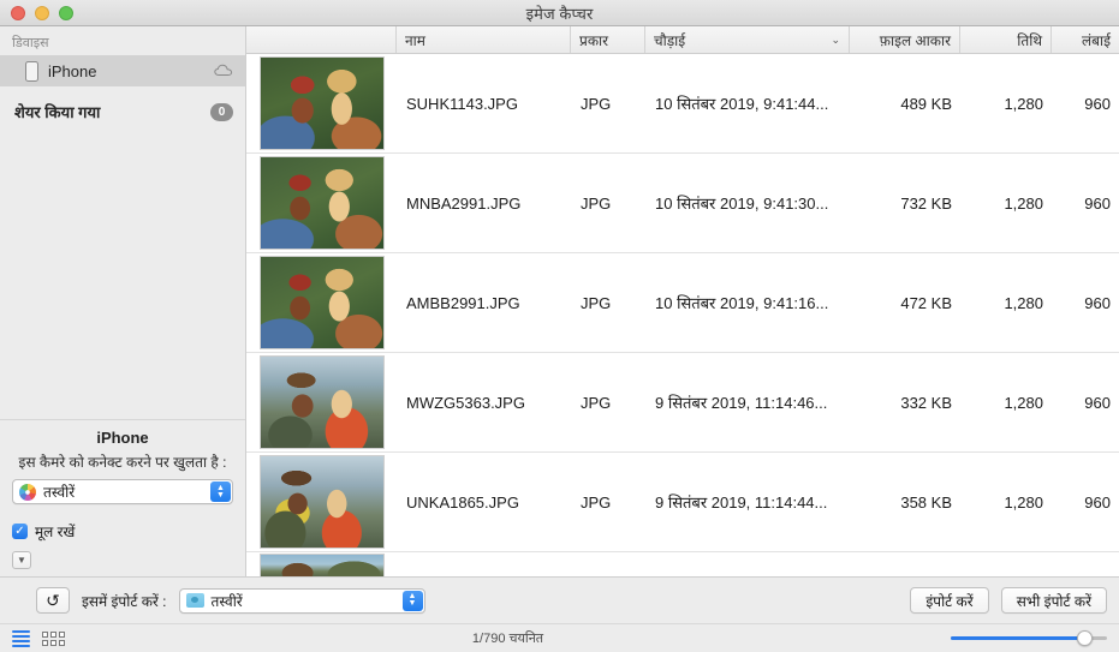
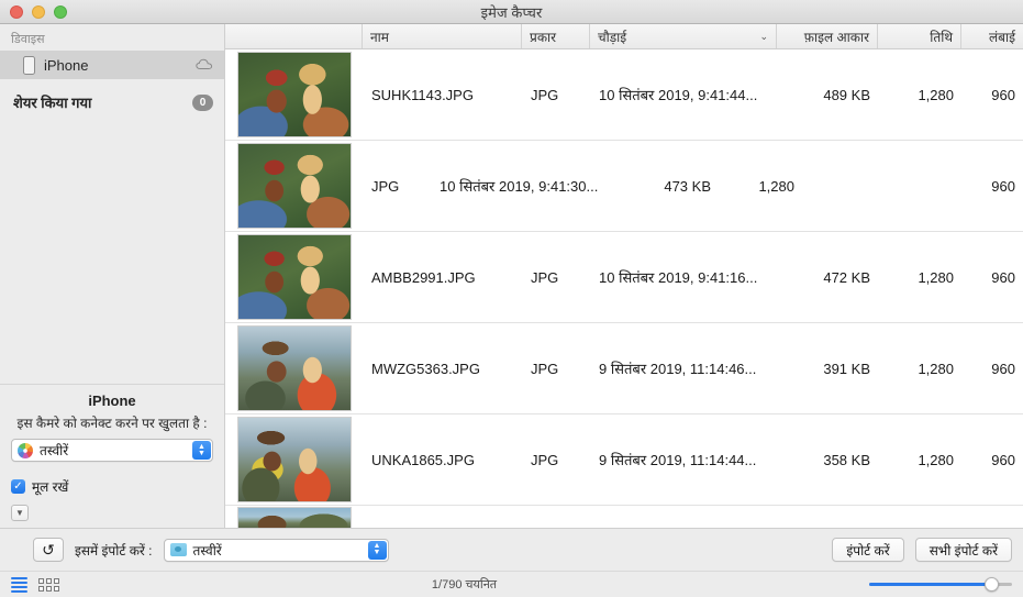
  इमेज कैप्चर
  डिवाइस
  iPhone
  शेयर किया गया
  0
  iPhone
  इस कैमरे को कनेक्ट करने पर खुलता है :
  तस्वीरें
  ✓
  मूल रखें
  ▼
  नाम
  प्रकार
  चौड़ाई
  ⌄
  फ़ाइल आकार
  तिथि
  लंबाई
  SUHK1143.JPG
  JPG
  10 सितंबर 2019, 9:41:44...
  489 KB
  1,280
  960
- MNBA2991.JPG
  JPG
  10 सितंबर 2019, 9:41:30...
- 732 KB
+ 473 KB
  1,280
  960
  AMBB2991.JPG
  JPG
  10 सितंबर 2019, 9:41:16...
  472 KB
  1,280
  960
  MWZG5363.JPG
  JPG
  9 सितंबर 2019, 11:14:46...
- 332 KB
+ 391 KB
  1,280
  960
  UNKA1865.JPG
  JPG
  9 सितंबर 2019, 11:14:44...
  358 KB
  1,280
  960
  ↺
  इसमें इंपोर्ट करें :
  तस्वीरें
  इंपोर्ट करें
  सभी इंपोर्ट करें
  1/790 चयनित
